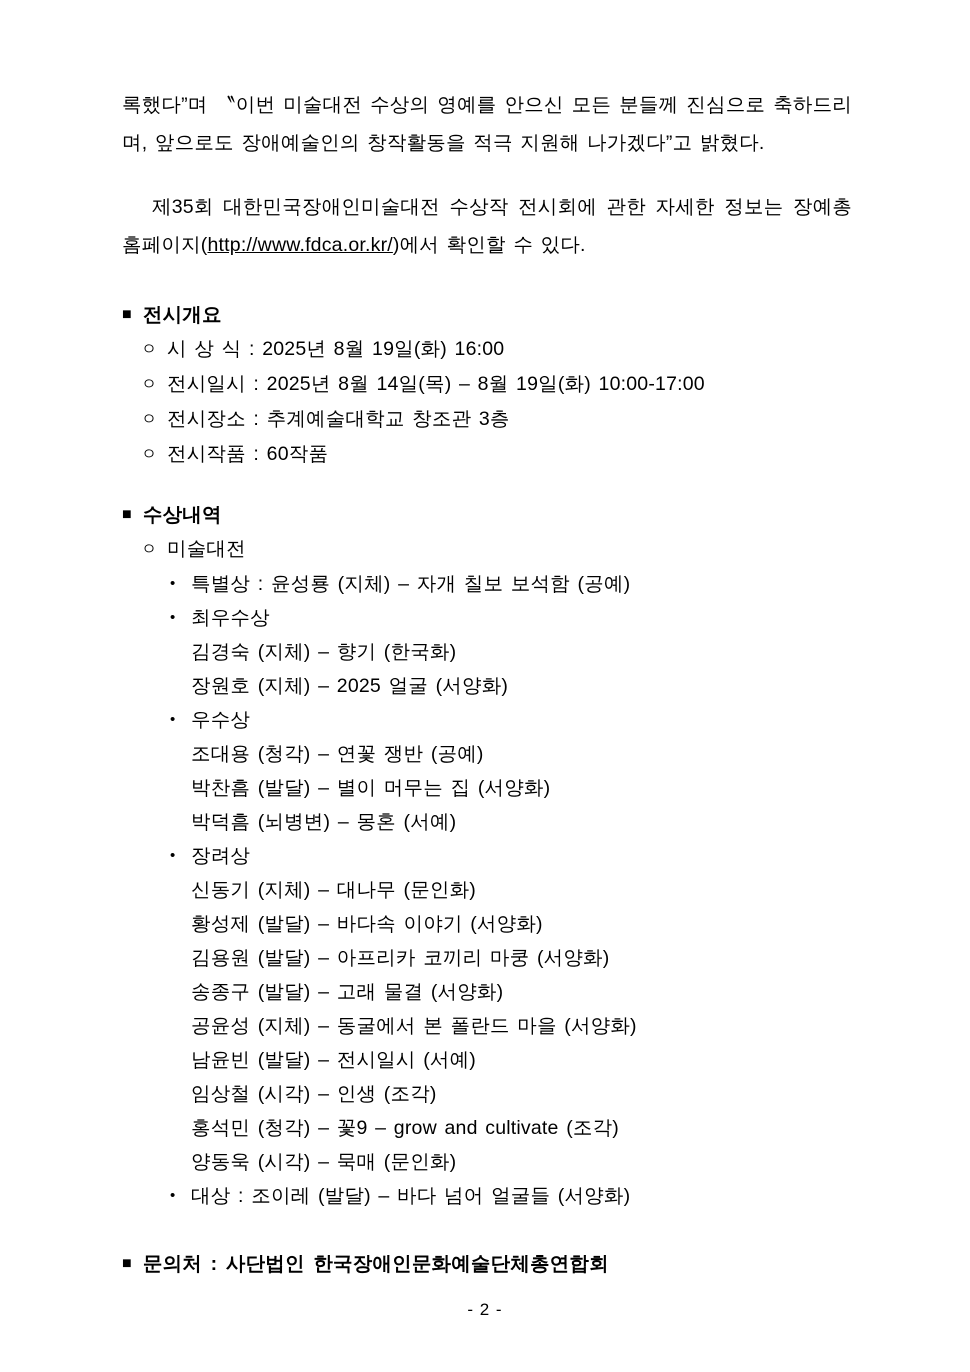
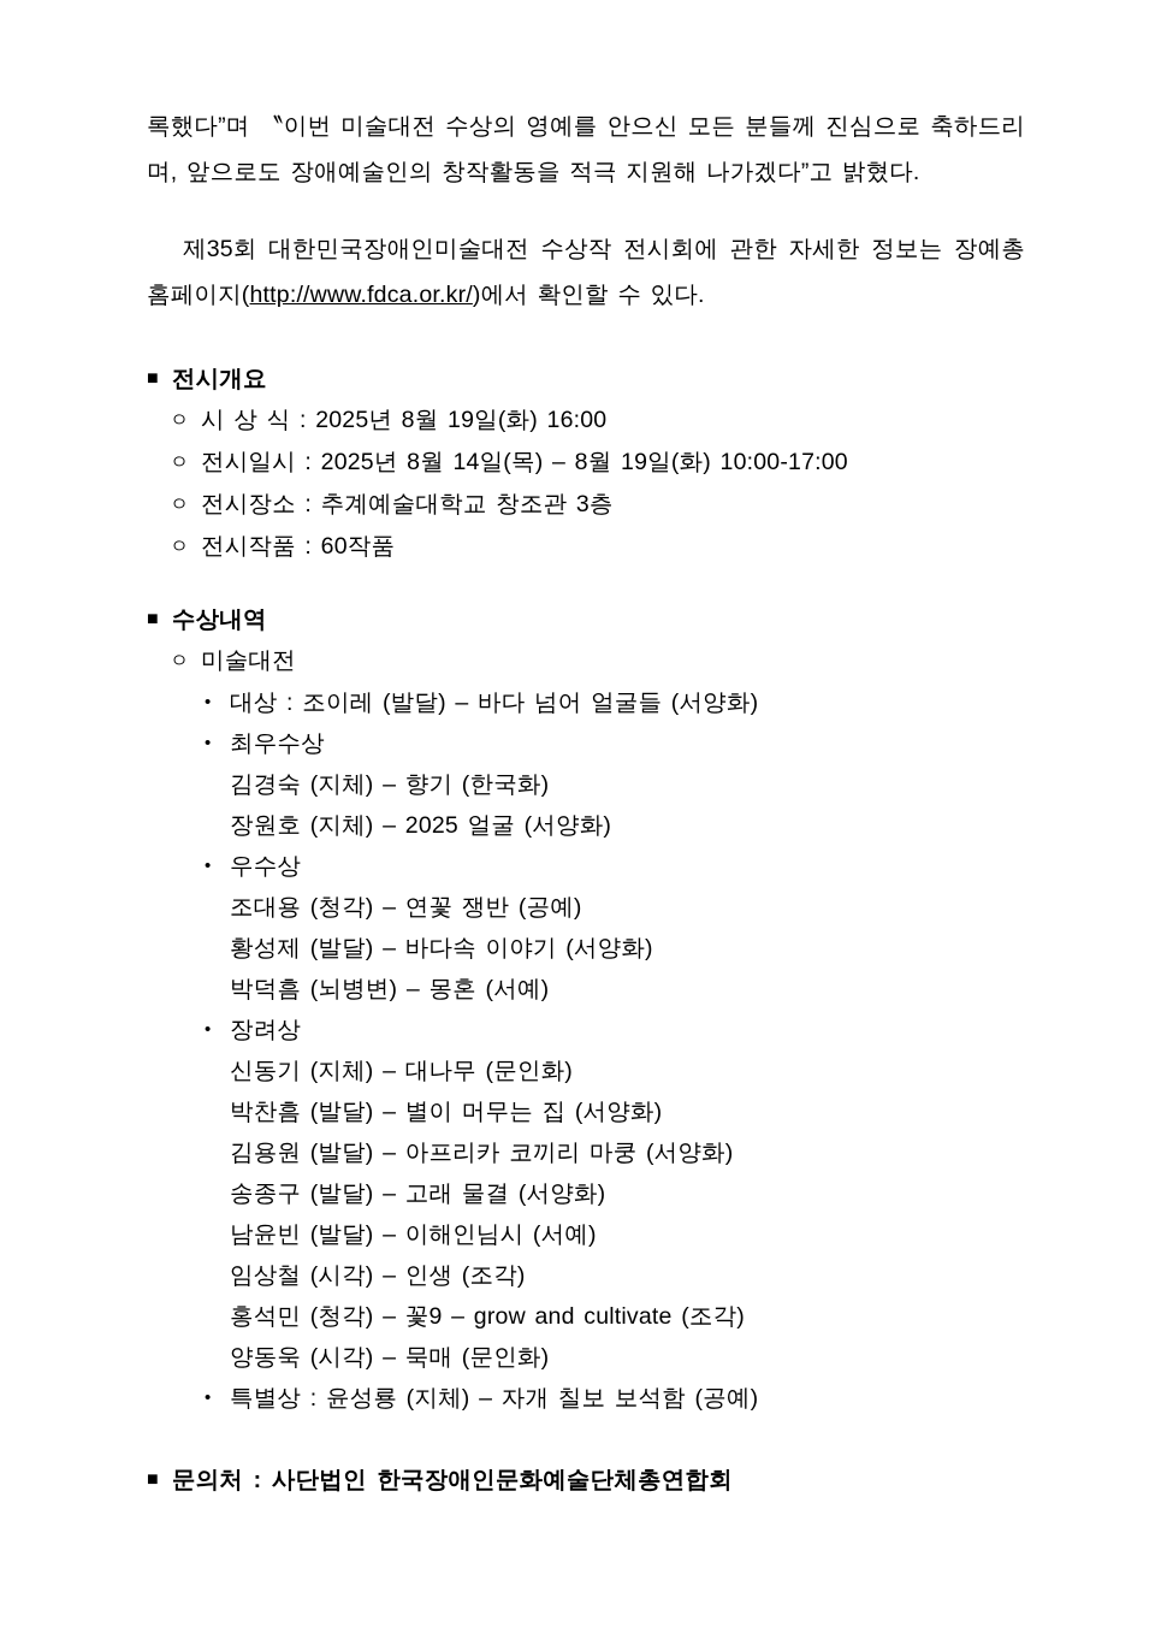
  록했다”며 〝이번 미술대전 수상의 영예를 안으신 모든 분들께 진심으로 축하드리며, 앞으로도 장애예술인의 창작활동을 적극 지원해 나가겠다”고 밝혔다.
  제35회 대한민국장애인미술대전 수상작 전시회에 관한 자세한 정보는 장예총 홈페이지(http://www.fdca.or.kr/)에서 확인할 수 있다.
  ■ 전시개요
  ㅇ 시 상 식 : 2025년 8월 19일(화) 16:00
  ㅇ 전시일시 : 2025년 8월 14일(목) – 8월 19일(화) 10:00-17:00
  ㅇ 전시장소 : 추계예술대학교 창조관 3층
  ㅇ 전시작품 : 60작품
  ■ 수상내역
  ㅇ 미술대전
- • 특별상 : 윤성룡 (지체) – 자개 칠보 보석함 (공예)
+ • 대상 : 조이레 (발달) – 바다 넘어 얼굴들 (서양화)
  • 최우수상
  김경숙 (지체) – 향기 (한국화)
  장원호 (지체) – 2025 얼굴 (서양화)
  • 우수상
  조대용 (청각) – 연꽃 쟁반 (공예)
- 박찬흠 (발달) – 별이 머무는 집 (서양화)
+ 황성제 (발달) – 바다속 이야기 (서양화)
  박덕흠 (뇌병변) – 몽혼 (서예)
  • 장려상
  신동기 (지체) – 대나무 (문인화)
- 황성제 (발달) – 바다속 이야기 (서양화)
+ 박찬흠 (발달) – 별이 머무는 집 (서양화)
  김용원 (발달) – 아프리카 코끼리 마쿵 (서양화)
  송종구 (발달) – 고래 물결 (서양화)
- 공윤성 (지체) – 동굴에서 본 폴란드 마을 (서양화)
- 남윤빈 (발달) – 전시일시 (서예)
+ 남윤빈 (발달) – 이해인님시 (서예)
  임상철 (시각) – 인생 (조각)
  홍석민 (청각) – 꽃9 – grow and cultivate (조각)
  양동욱 (시각) – 묵매 (문인화)
- • 대상 : 조이레 (발달) – 바다 넘어 얼굴들 (서양화)
+ • 특별상 : 윤성룡 (지체) – 자개 칠보 보석함 (공예)
  ■ 문의처 : 사단법인 한국장애인문화예술단체총연합회
- - 2 -
